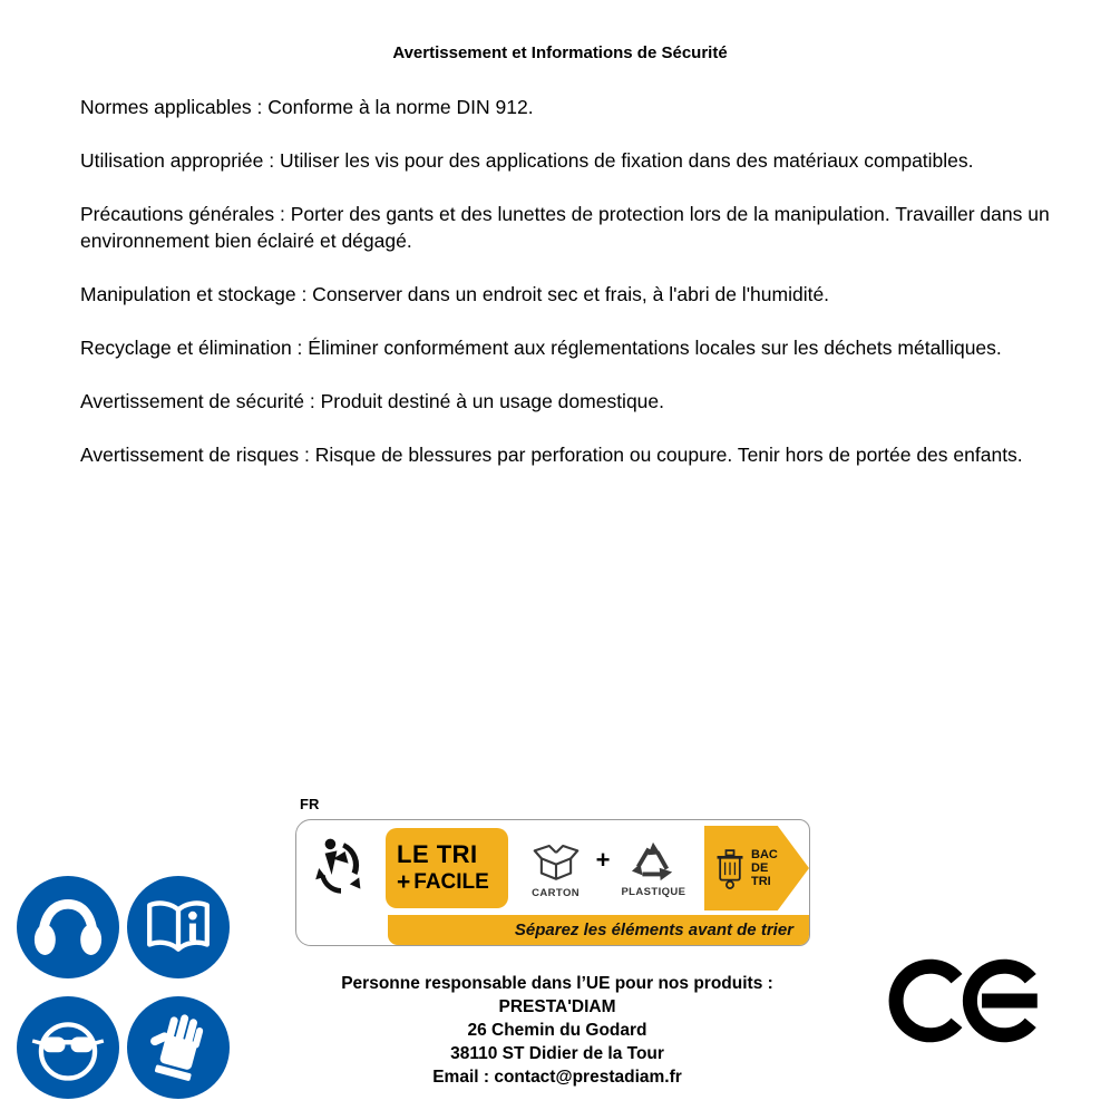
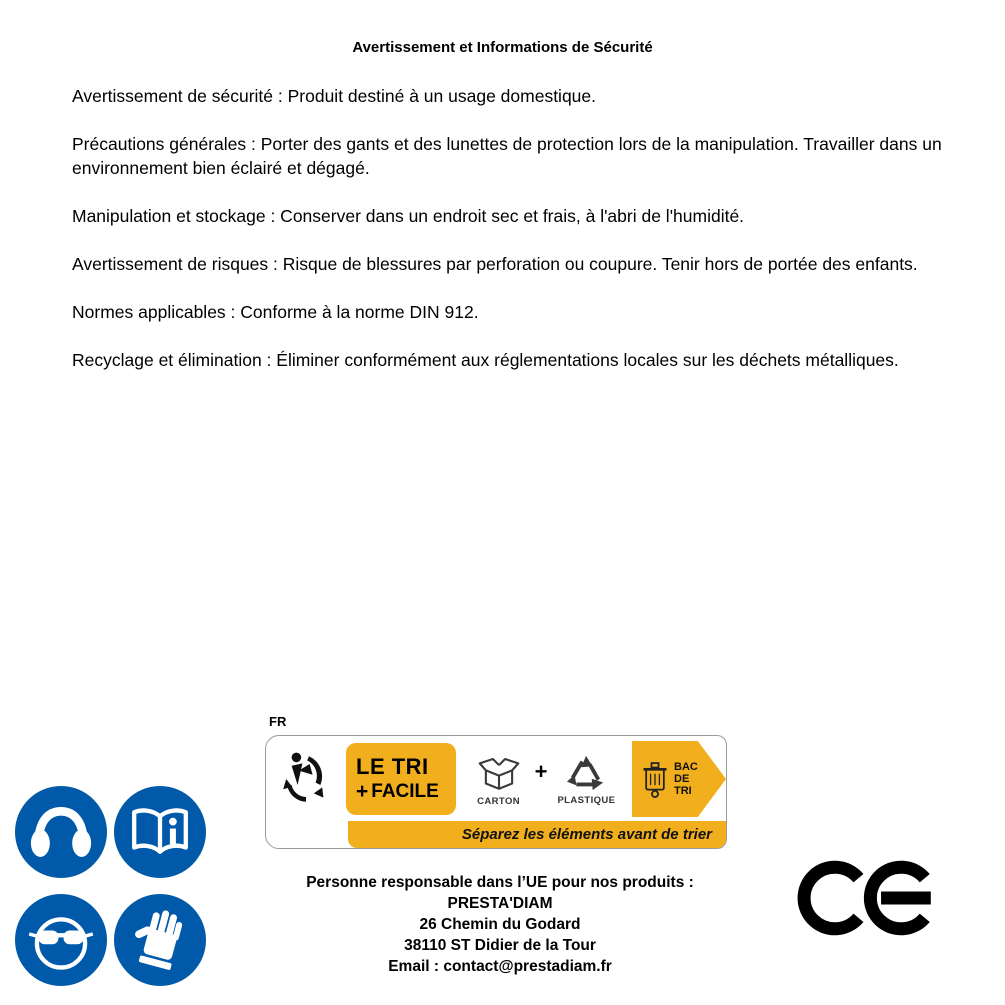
  Avertissement et Informations de Sécurité
- Normes applicables : Conforme à la norme DIN 912.
+ Avertissement de sécurité : Produit destiné à un usage domestique.
- Utilisation appropriée : Utiliser les vis pour des applications de fixation dans des matériaux compatibles.
  Précautions générales : Porter des gants et des lunettes de protection lors de la manipulation. Travailler dans un environnement bien éclairé et dégagé.
  Manipulation et stockage : Conserver dans un endroit sec et frais, à l'abri de l'humidité.
- Recyclage et élimination : Éliminer conformément aux réglementations locales sur les déchets métalliques.
+ Avertissement de risques : Risque de blessures par perforation ou coupure. Tenir hors de portée des enfants.
- Avertissement de sécurité : Produit destiné à un usage domestique.
+ Normes applicables : Conforme à la norme DIN 912.
- Avertissement de risques : Risque de blessures par perforation ou coupure. Tenir hors de portée des enfants.
+ Recyclage et élimination : Éliminer conformément aux réglementations locales sur les déchets métalliques.
  FR
  LE TRI
  +
  FACILE
  CARTON
  +
  PLASTIQUE
  BAC
  DE
  TRI
  Séparez les éléments avant de trier
  Personne responsable dans l’UE pour nos produits :
  PRESTA'DIAM
  26 Chemin du Godard
  38110 ST Didier de la Tour
  Email : contact@prestadiam.fr
